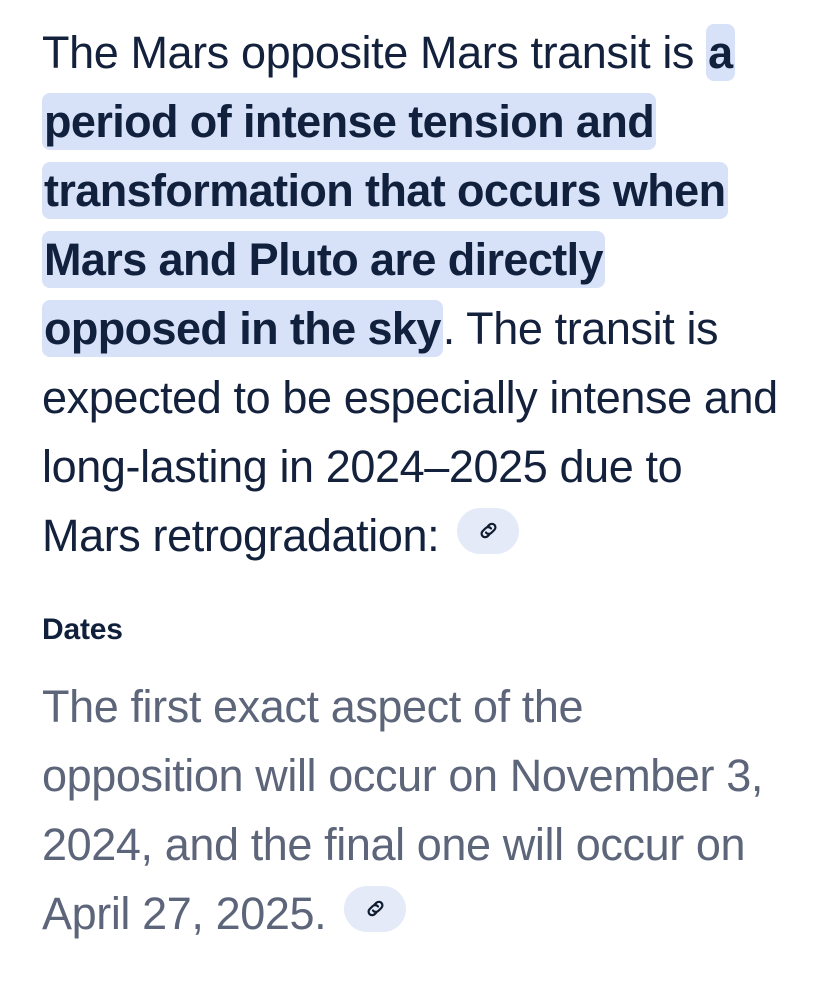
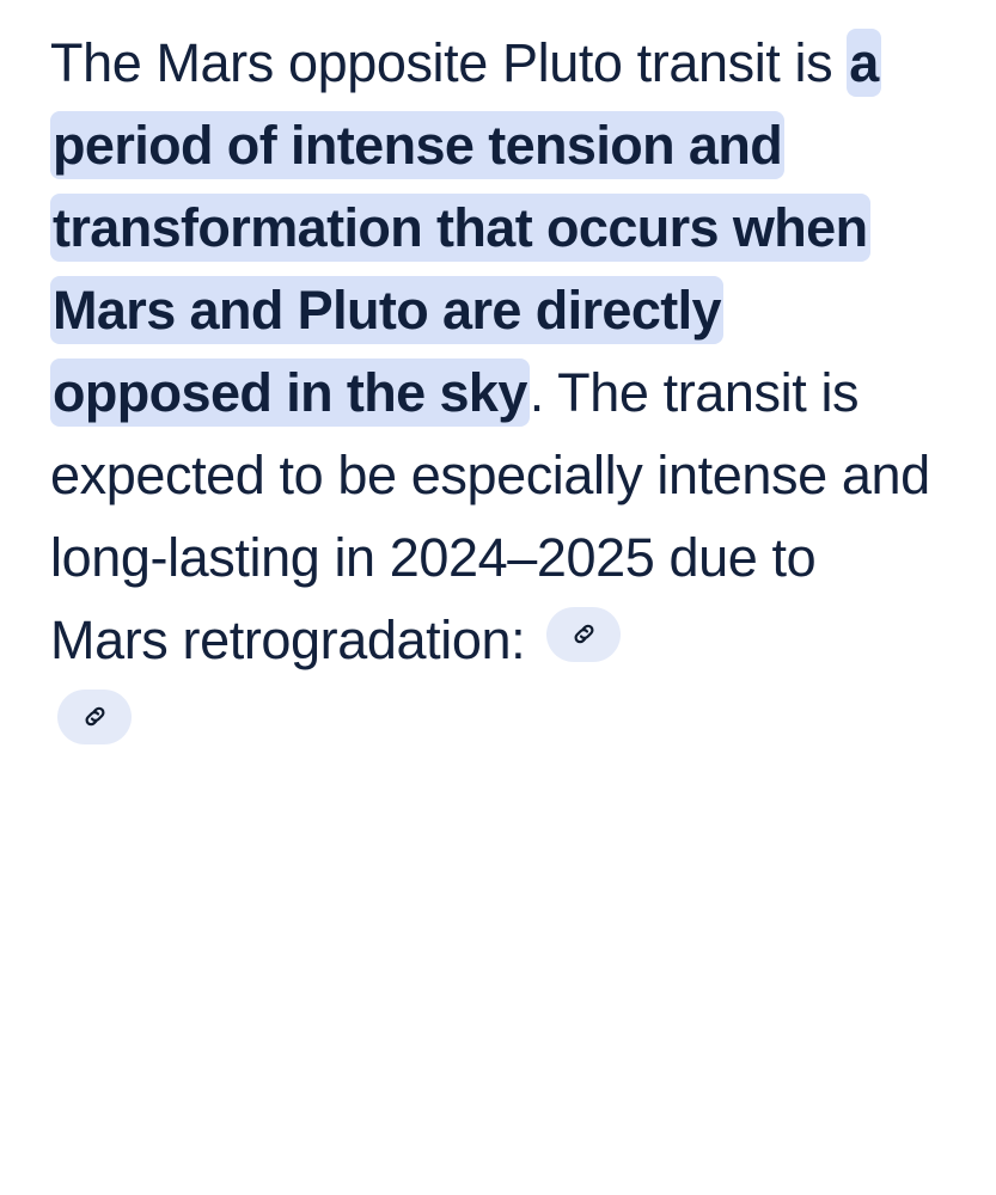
- The Mars opposite Mars transit is a period of intense tension and transformation that occurs when Mars and Pluto are directly opposed in the sky. The transit is expected to be especially intense and long-lasting in 2024–2025 due to Mars retrogradation:
+ The Mars opposite Pluto transit is a period of intense tension and transformation that occurs when Mars and Pluto are directly opposed in the sky. The transit is expected to be especially intense and long-lasting in 2024–2025 due to Mars retrogradation:
- Dates
- The first exact aspect of the opposition will occur on November 3, 2024, and the final one will occur on April 27, 2025.
